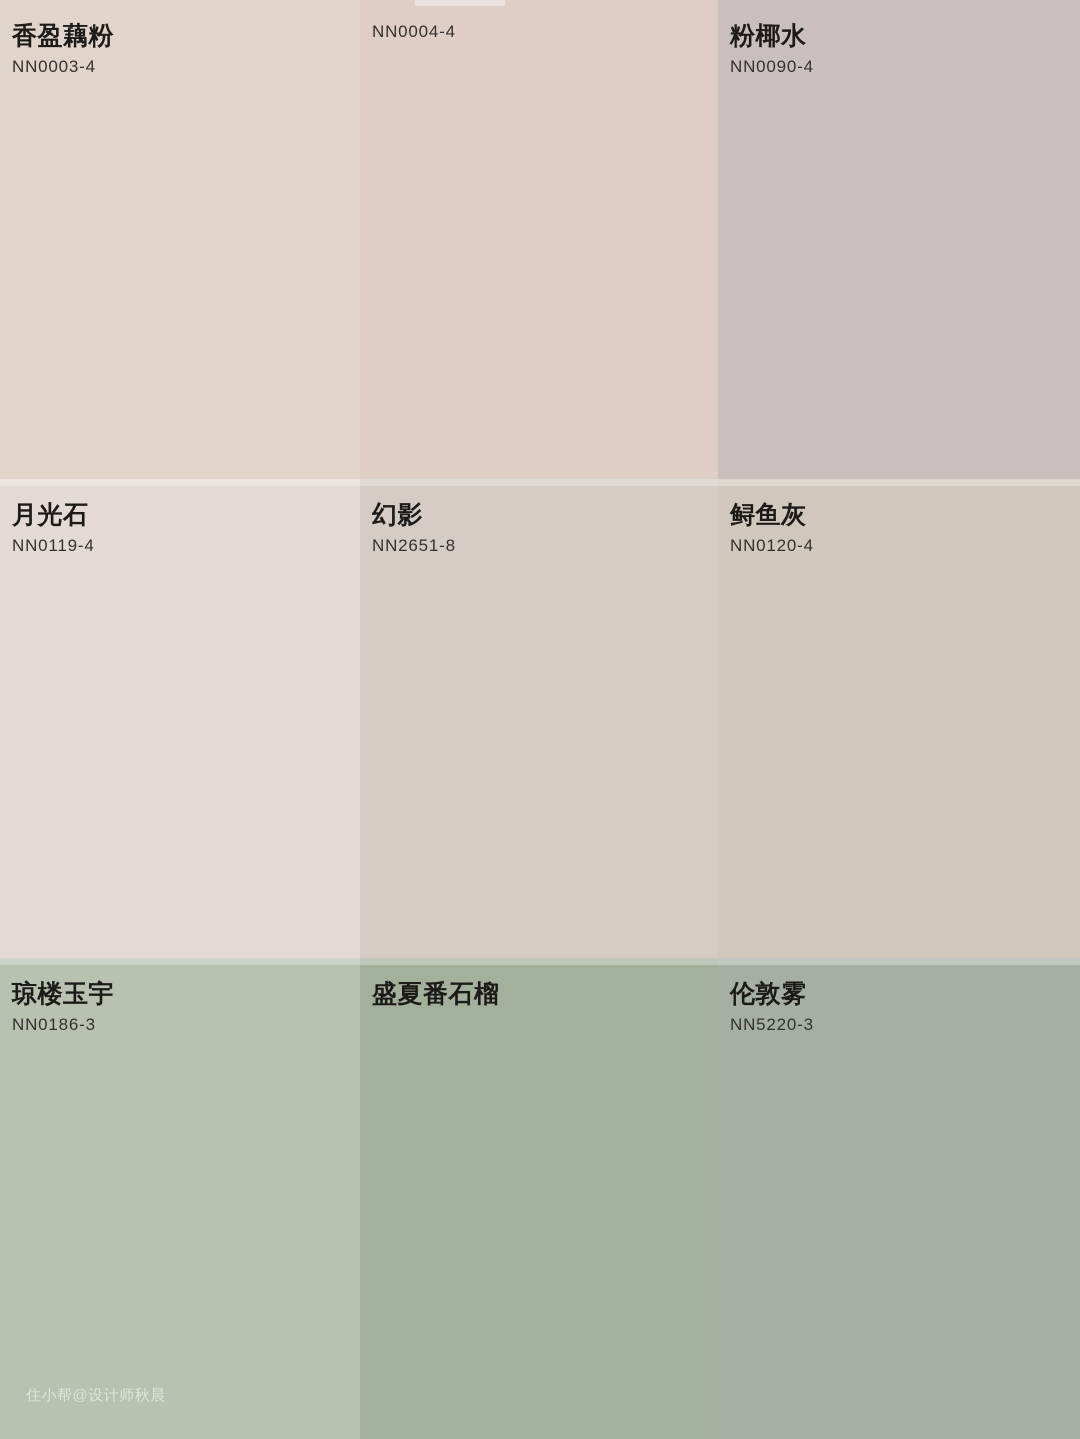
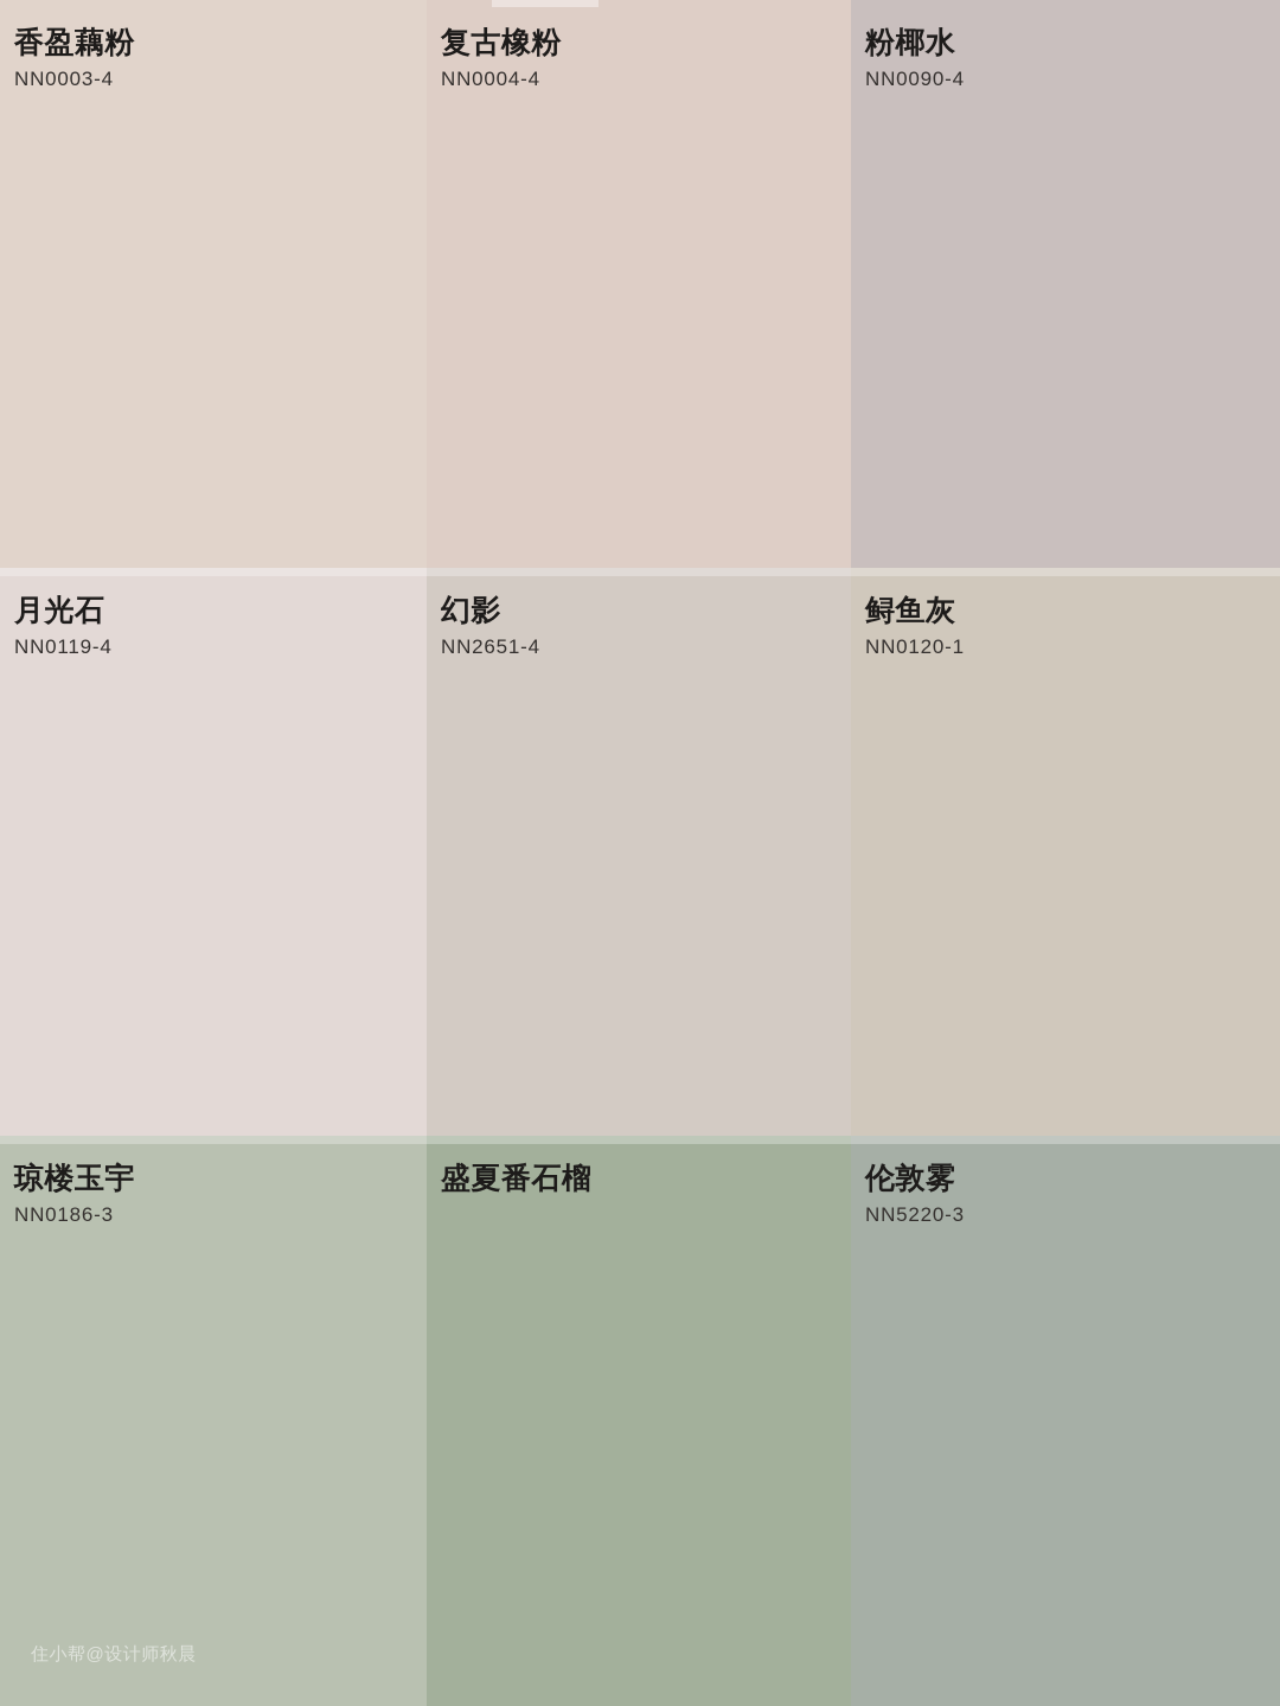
  香盈藕粉
  NN0003-4
+ 复古橡粉
  NN0004-4
  粉椰水
  NN0090-4
  月光石
  NN0119-4
  幻影
- NN2651-8
+ NN2651-4
  鲟鱼灰
- NN0120-4
+ NN0120-1
  琼楼玉宇
  NN0186-3
  盛夏番石榴
  伦敦雾
  NN5220-3
  住小帮@设计师秋晨
